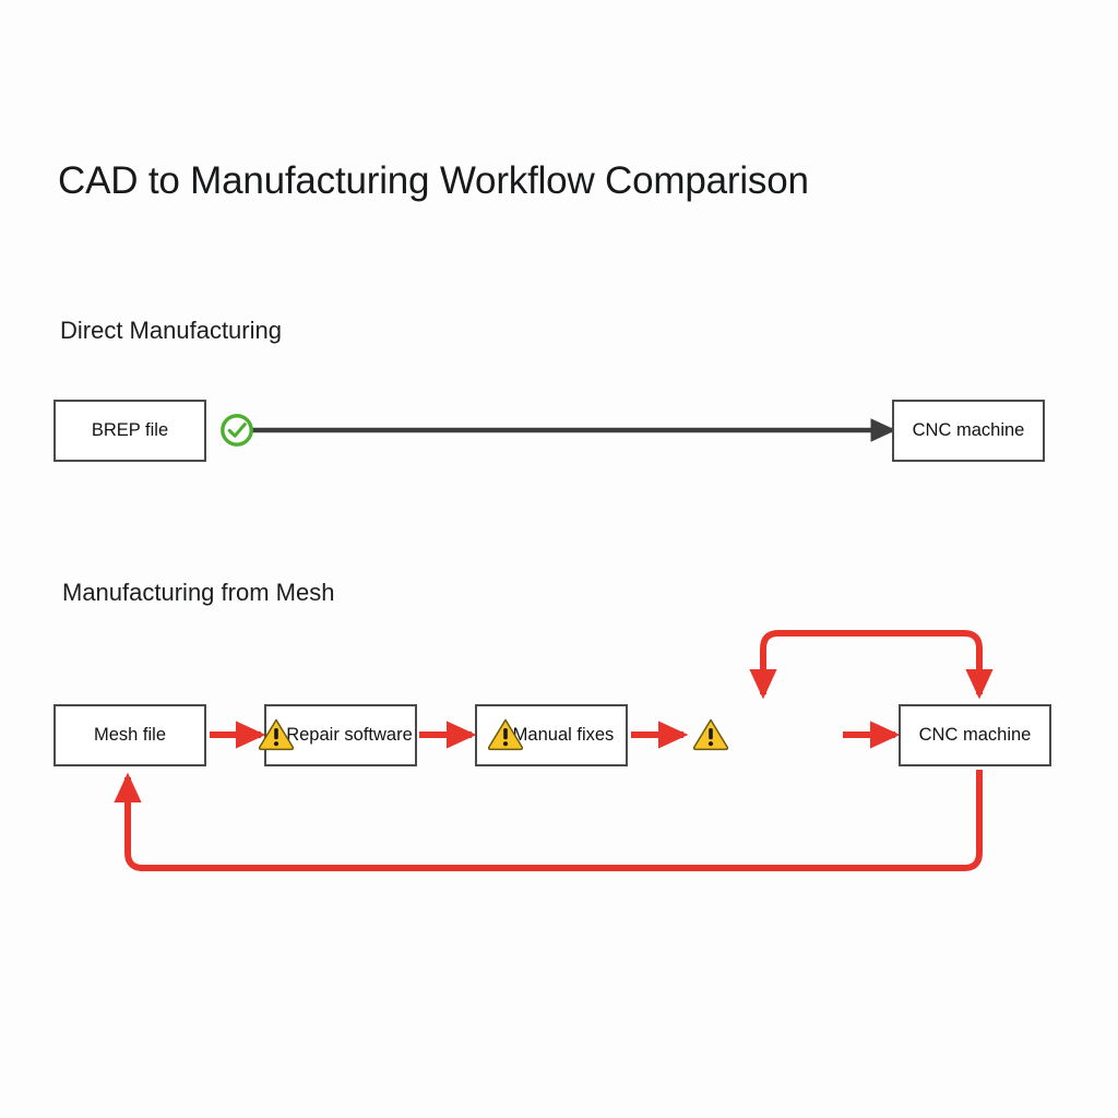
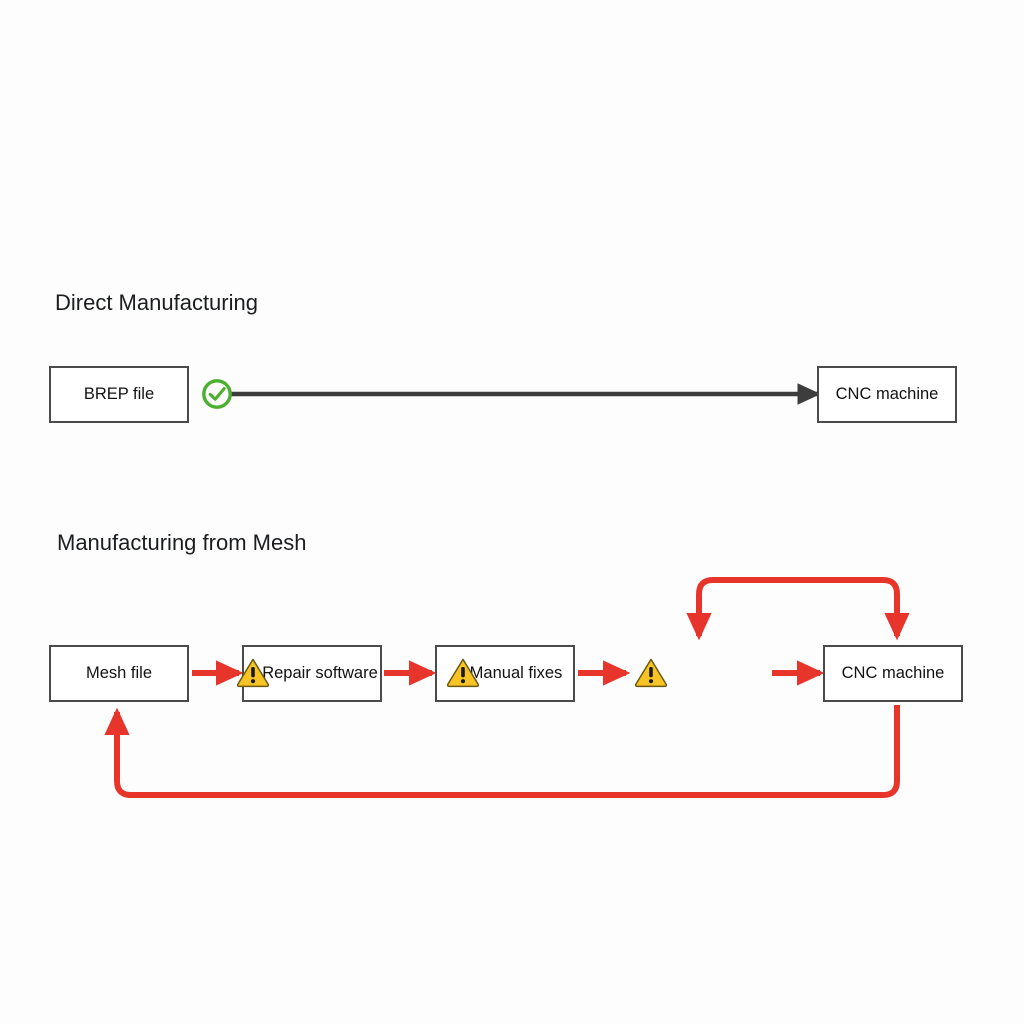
- CAD to Manufacturing Workflow Comparison
  Direct Manufacturing
  Manufacturing from Mesh
  BREP file
  CNC machine
  Mesh file
  Repair software
  Manual fixes
  CNC machine
